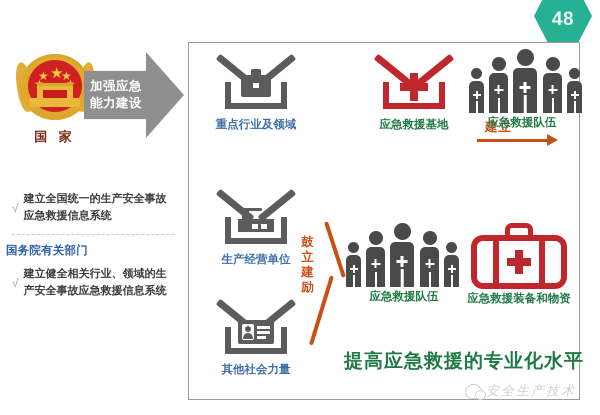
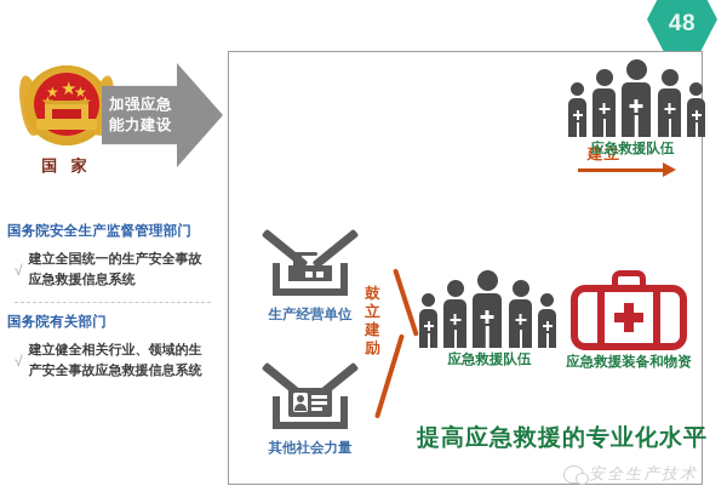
  48
  ★
  ★
  ★
  国 家
  加强应急
  能力建设
+ 国务院安全生产监督管理部门
  √
  建立全国统一的生产安全事故
  应急救援信息系统
  国务院有关部门
  √
  建立健全相关行业、领域的生
  产安全事故应急救援信息系统
- 重点行业及领域
  建立
- 应急救援基地
  应急救援队伍
  生产经营单位
  其他社会力量
  应急救援队伍
  应急救援装备和物资
  鼓
  立
  建
  励
  提高应急救援的专业化水平
  安全生产技术
